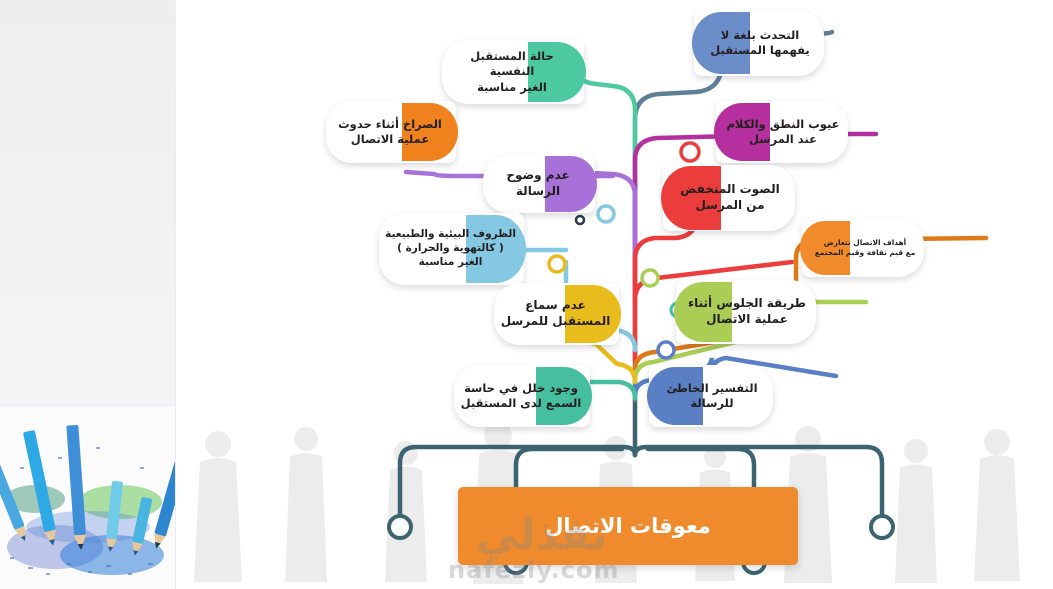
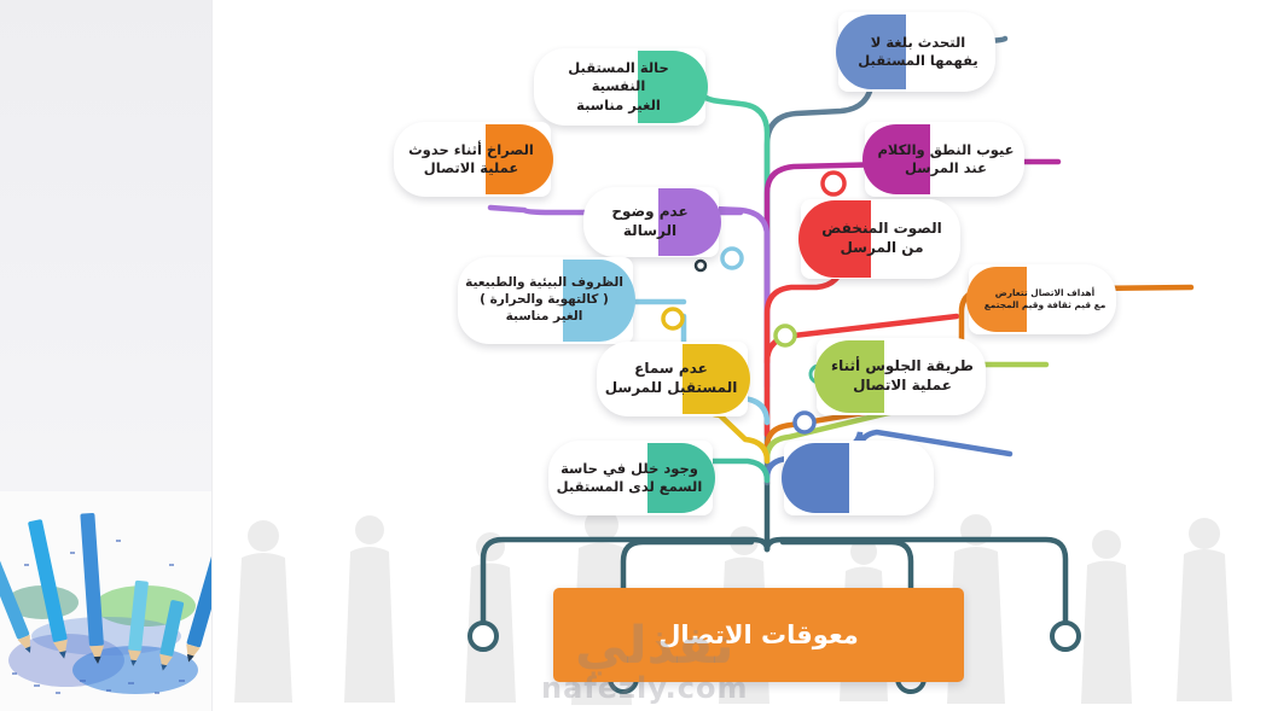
  التحدث بلغة لا
  يفهمها المستقبل
  عيوب النطق والكلام
  عند المرسل
  الصوت المنخفض
  من المرسل
  أهداف الاتصال تتعارض
  مع قيم ثقافة وقيم المجتمع
  طريقة الجلوس أثناء
  عملية الاتصال
- التفسير الخاطئ
- للرسالة
  حالة المستقبل النفسية
  الغير مناسبة
  الصراخ أثناء حدوث
  عملية الاتصال
  عدم وضوح
  الرسالة
  الظروف البيئية والطبيعية
  ( كالتهوية والحرارة )
  الغير مناسبة
  عدم سماع
  المستقبل للمرسل
  وجود خلل في حاسة
  السمع لدى المستقبل
  معوقات الاتصال
  نفذلي
  nafezly.com
